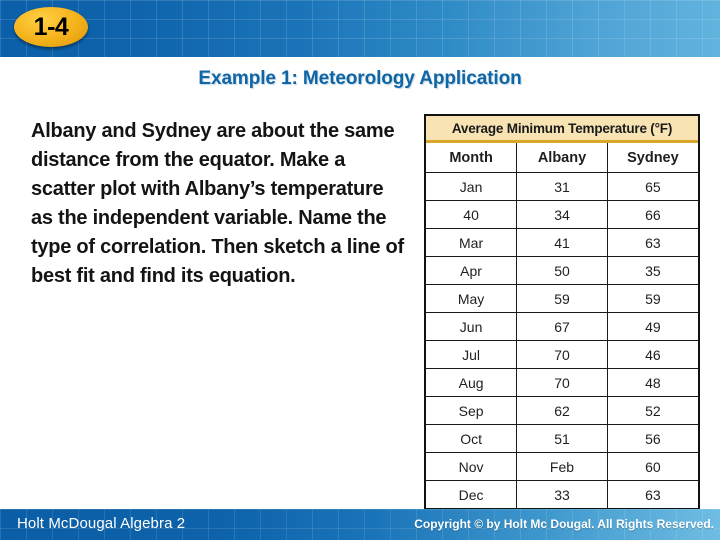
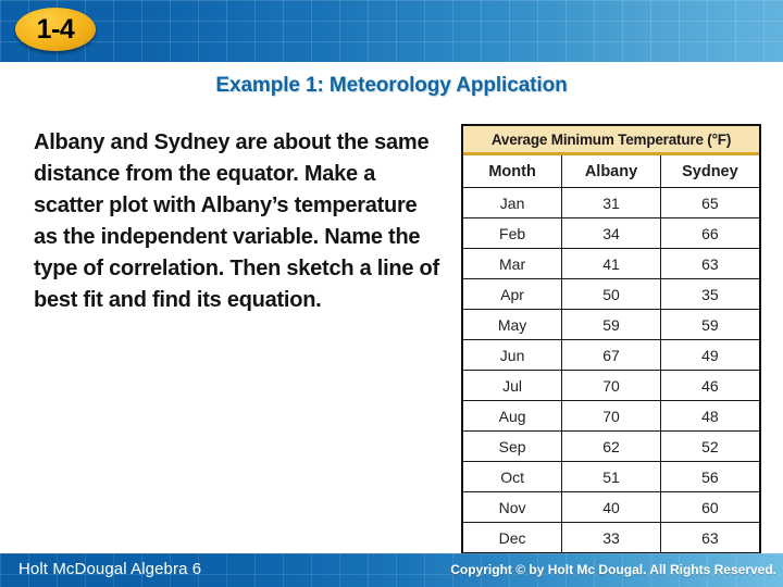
  1-4
  Example 1: Meteorology Application
  Albany and Sydney are about the same distance from the equator. Make a scatter plot with Albany’s temperature as the independent variable. Name the type of correlation. Then sketch a line of best fit and find its equation.
  Average Minimum Temperature (°F)
  Month	Albany	Sydney
  Jan	31	65
- 40	34	66
+ Feb	34	66
  Mar	41	63
  Apr	50	35
  May	59	59
  Jun	67	49
  Jul	70	46
  Aug	70	48
  Sep	62	52
  Oct	51	56
- Nov	Feb	60
+ Nov	40	60
  Dec	33	63
- Holt McDougal Algebra 2
+ Holt McDougal Algebra 6
  Copyright © by Holt Mc Dougal. All Rights Reserved.
